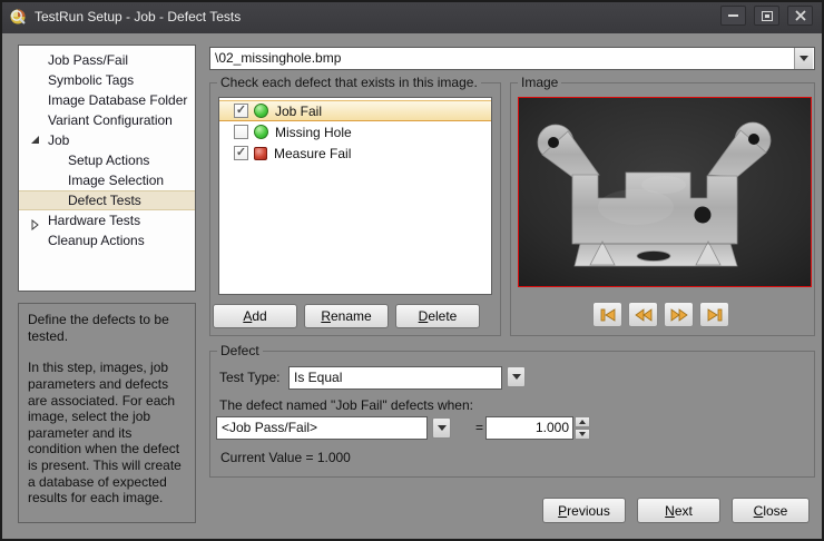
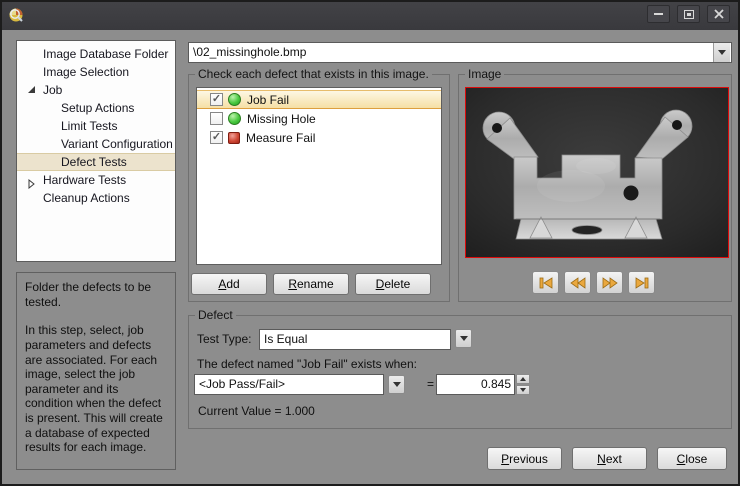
- TestRun Setup - Job - Defect Tests
- Job Pass/Fail
- Symbolic Tags
  Image Database Folder
- Variant Configuration
+ Image Selection
  Job
  Setup Actions
+ Limit Tests
- Image Selection
+ Variant Configuration
  Defect Tests
  Hardware Tests
  Cleanup Actions
- Define the defects to be tested.
+ Folder the defects to be tested.
- In this step, images, job parameters and defects are associated. For each image, select the job parameter and its condition when the defect is present. This will create a database of expected results for each image.
+ In this step, select, job parameters and defects are associated. For each image, select the job parameter and its condition when the defect is present. This will create a database of expected results for each image.
  \02_missinghole.bmp
  Check each defect that exists in this image.
  ✓
  Job Fail
  Missing Hole
  ✓
  Measure Fail
  Add
  Rename
  Delete
  Image
  Defect
  Test Type:
  Is Equal
- The defect named "Job Fail" defects when:
+ The defect named "Job Fail" exists when:
  <Job Pass/Fail>
  =
- 1.000
+ 0.845
  Current Value = 1.000
  Previous
  Next
  Close
